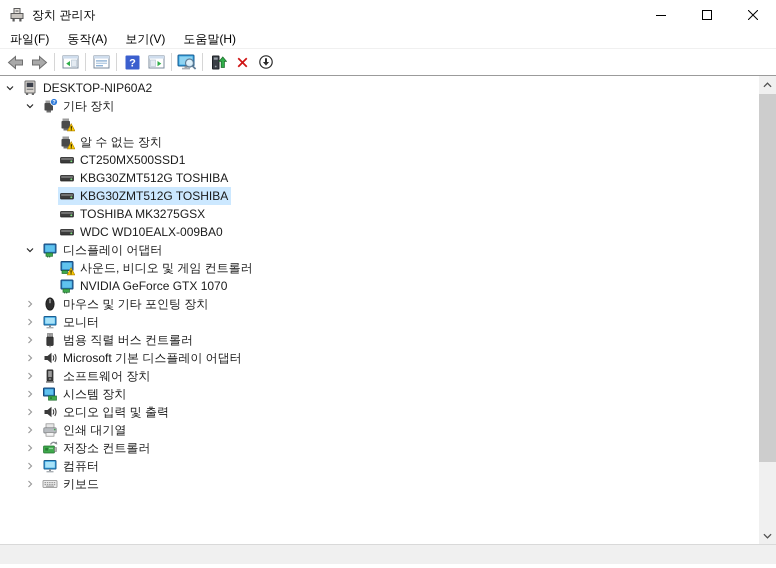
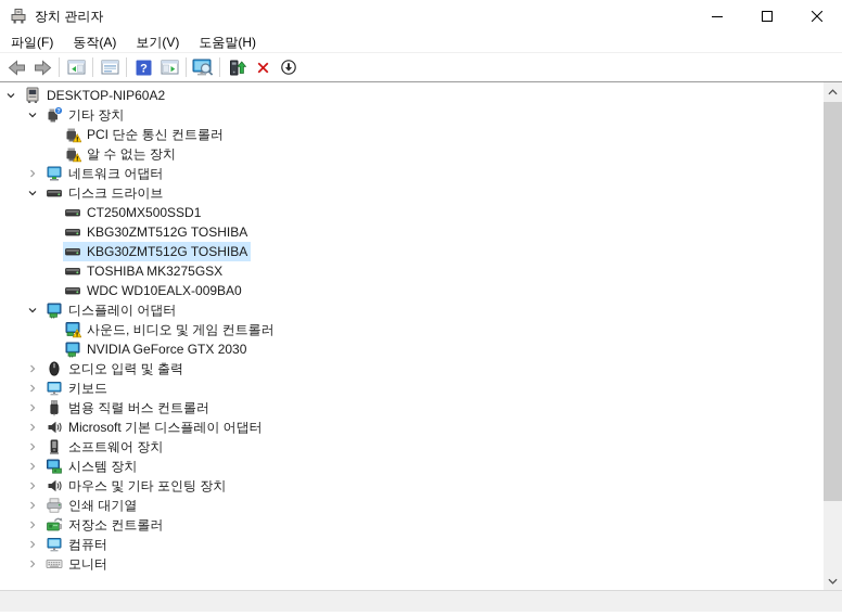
  장치 관리자
  파일(F)
  동작(A)
  보기(V)
  도움말(H)
  ?
  DESKTOP-NIP60A2
  기타 장치
+ PCI 단순 통신 컨트롤러
  알 수 없는 장치
+ 네트워크 어댑터
+ 디스크 드라이브
  CT250MX500SSD1
  KBG30ZMT512G TOSHIBA
  KBG30ZMT512G TOSHIBA
  TOSHIBA MK3275GSX
  WDC WD10EALX-009BA0
  디스플레이 어댑터
  사운드, 비디오 및 게임 컨트롤러
- NVIDIA GeForce GTX 1070
+ NVIDIA GeForce GTX 2030
- 마우스 및 기타 포인팅 장치
+ 오디오 입력 및 출력
- 모니터
+ 키보드
  범용 직렬 버스 컨트롤러
  Microsoft 기본 디스플레이 어댑터
  소프트웨어 장치
  시스템 장치
- 오디오 입력 및 출력
+ 마우스 및 기타 포인팅 장치
  인쇄 대기열
  저장소 컨트롤러
  컴퓨터
- 키보드
+ 모니터
